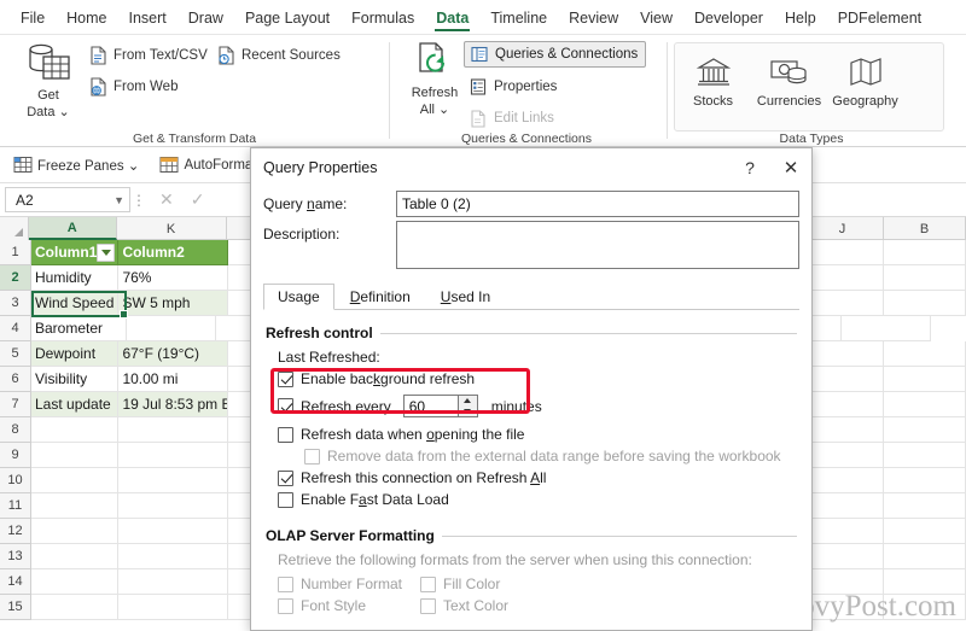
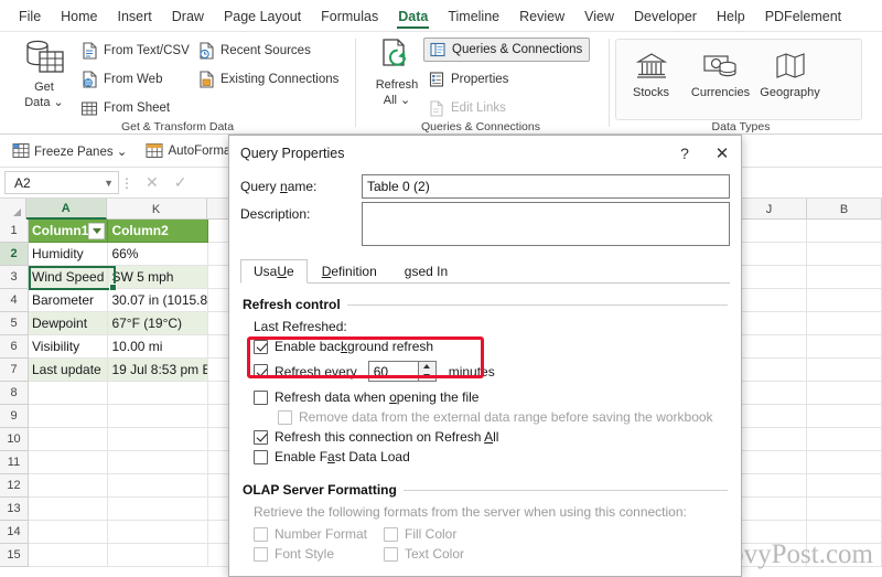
  File
  Home
  Insert
  Draw
  Page Layout
  Formulas
  Data
  Timeline
  Review
  View
  Developer
  Help
  PDFelement
  Get
  Data ⌄
  From Text/CSV
  From Web
+ From Sheet
  Recent Sources
+ Existing Connections
  Get & Transform Data
  Refresh
  All ⌄
  Queries & Connections
  Properties
  Edit Links
  Queries & Connections
  Stocks
  Currencies
  Geography
  Data Types
  Freeze Panes ⌄
  AutoForm
  A2
  ▼
  ⋮
  ✕
  ✓
  A
  K
  J
  B
  1
  2
  3
  4
  5
  6
  7
  8
  9
  10
  11
  12
  13
  14
  15
  Column1
  Column2
  Humidity
- 76%
+ 66%
  SW 5 mph
  Barometer
+ 30.07 in (1015.8
  Dewpoint
  67°F (19°C)
  Visibility
  10.00 mi
  Last update
  19 Jul 8:53 pm E
  vyPost.com
  Query Properties
  ?
  ✕
  Query name:
  Table 0 (2)
  Description:
- Usage
+ UsaUe
  Definition
- Used In
+ gsed In
  Refresh control
  Last Refreshed:
  Enable background refresh
  Refresh every
  60
  minutes
  Refresh data when opening the file
  Remove data from the external data range before saving the workbook
  Refresh this connection on Refresh All
  Enable Fast Data Load
  OLAP Server Formatting
  Retrieve the following formats from the server when using this connection:
  Number Format
  Font Style
  Fill Color
  Text Color
